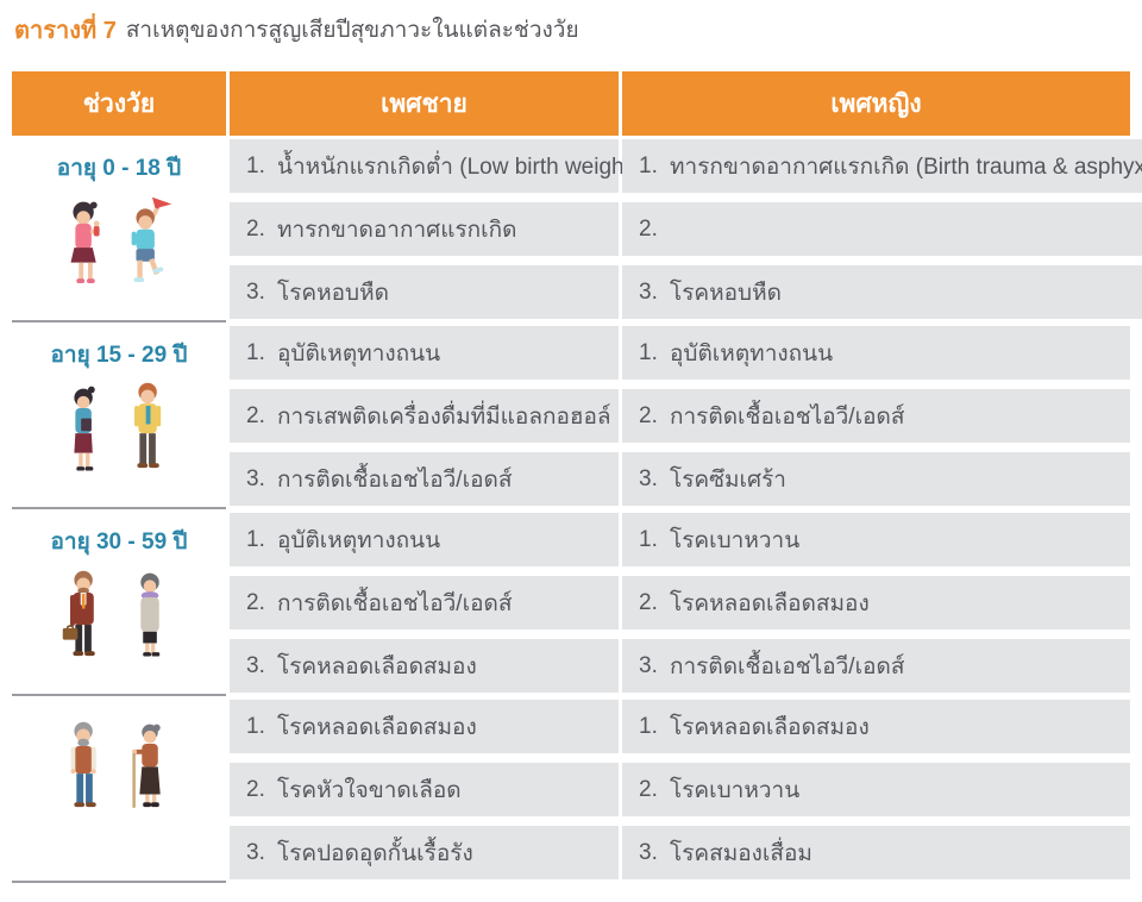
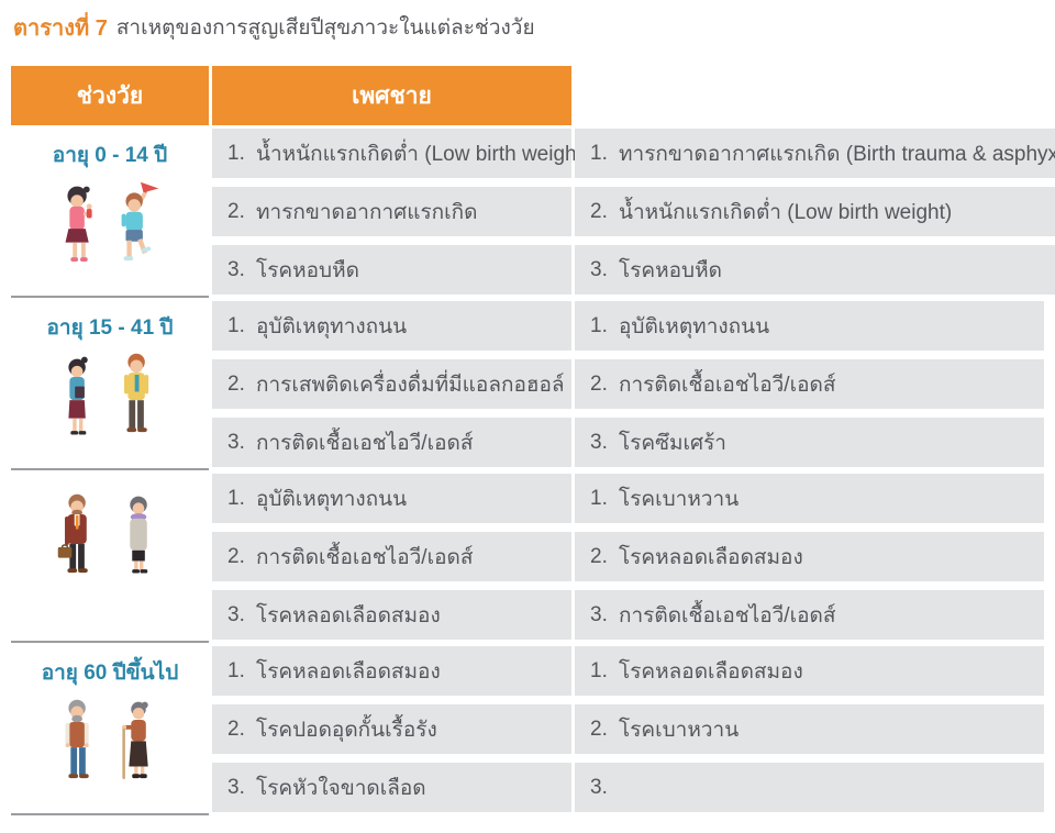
  ตารางที่ 7
  สาเหตุของการสูญเสียปีสุขภาวะในแต่ละช่วงวัย
  ช่วงวัย
  เพศชาย
- เพศหญิง
- อายุ 0 - 18 ปี
+ อายุ 0 - 14 ปี
  1.
  น้ำหนักแรกเกิดต่ำ (Low birth weigh
  2.
  ทารกขาดอากาศแรกเกิด
  3.
  โรคหอบหืด
  1.
  ทารกขาดอากาศแรกเกิด (Birth trauma & asphyx
  2.
+ น้ำหนักแรกเกิดต่ำ (Low birth weight)
  3.
  โรคหอบหืด
- อายุ 15 - 29 ปี
+ อายุ 15 - 41 ปี
  1.
  อุบัติเหตุทางถนน
  2.
  การเสพติดเครื่องดื่มที่มีแอลกอฮอล์
  3.
  การติดเชื้อเอชไอวี/เอดส์
  1.
  อุบัติเหตุทางถนน
  2.
  การติดเชื้อเอชไอวี/เอดส์
  3.
  โรคซึมเศร้า
- อายุ 30 - 59 ปี
  1.
  อุบัติเหตุทางถนน
  2.
  การติดเชื้อเอชไอวี/เอดส์
  3.
  โรคหลอดเลือดสมอง
  1.
  โรคเบาหวาน
  2.
  โรคหลอดเลือดสมอง
  3.
  การติดเชื้อเอชไอวี/เอดส์
+ อายุ 60 ปีขึ้นไป
  1.
  โรคหลอดเลือดสมอง
  2.
- โรคหัวใจขาดเลือด
+ โรคปอดอุดกั้นเรื้อรัง
  3.
- โรคปอดอุดกั้นเรื้อรัง
+ โรคหัวใจขาดเลือด
  1.
  โรคหลอดเลือดสมอง
  2.
  โรคเบาหวาน
  3.
- โรคสมองเสื่อม
